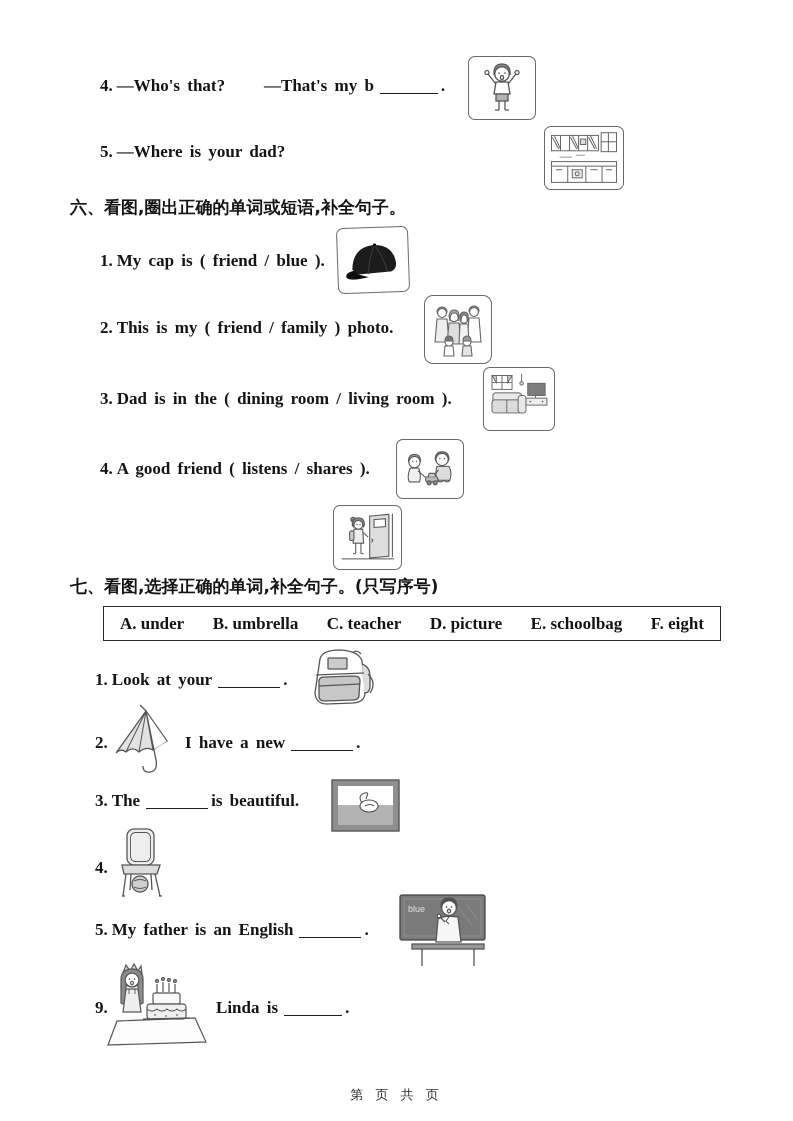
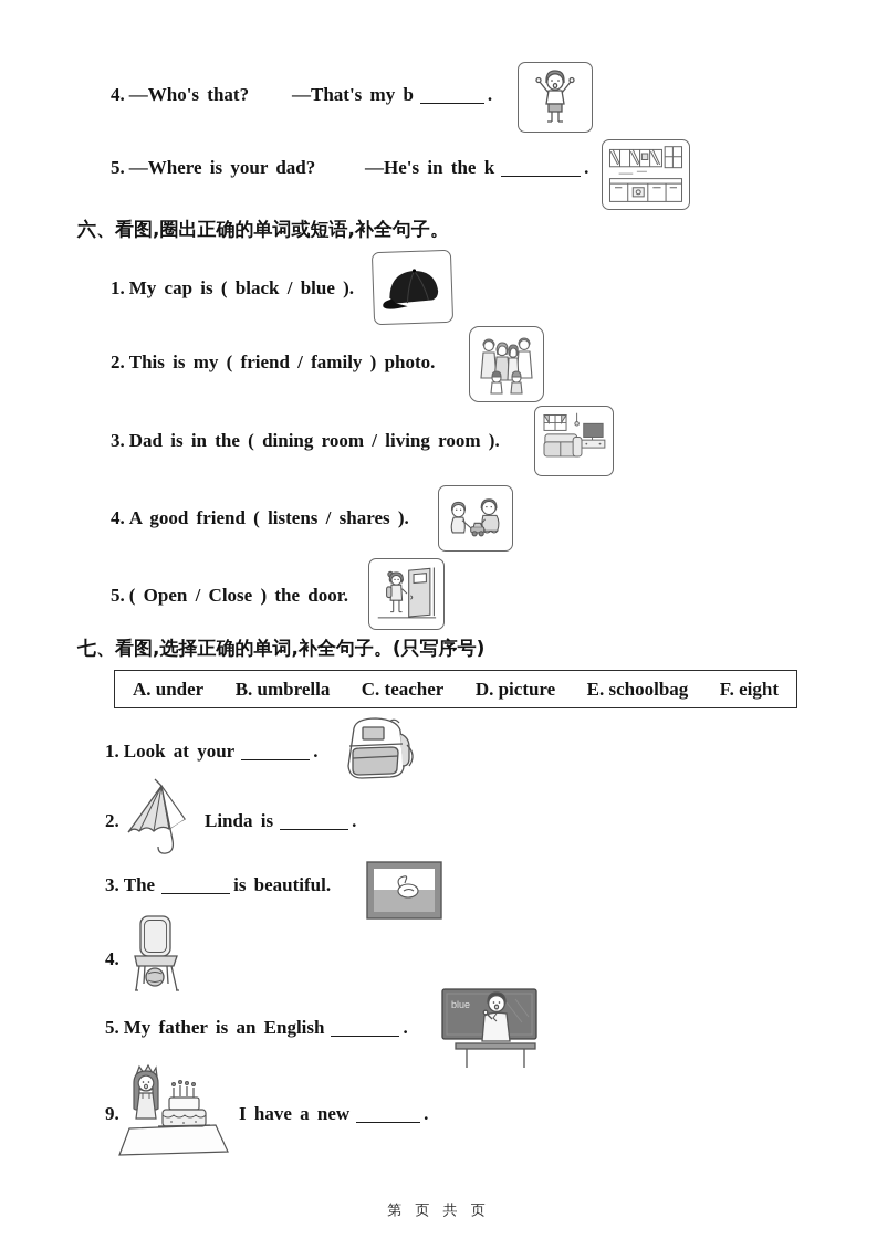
  4. —Who's that?
  —That's my b .
  5. —Where is your dad?
+ —He's in the k .
  六、看图,圈出正确的单词或短语,补全句子。
- 1. My cap is ( friend / blue ).
+ 1. My cap is ( black / blue ).
  2. This is my ( friend / family ) photo.
  3. Dad is in the ( dining room / living room ).
  4. A good friend ( listens / shares ).
+ 5. ( Open / Close ) the door.
  七、看图,选择正确的单词,补全句子。(只写序号)
  A. under
  B. umbrella
  C. teacher
  D. picture
  E. schoolbag
  F. eight
  1. Look at your .
  2.
- I have a new .
+ Linda is .
  3. The is beautiful.
  4.
  5. My father is an English .
  blue
  9.
- Linda is .
+ I have a new .
  第 页 共 页
